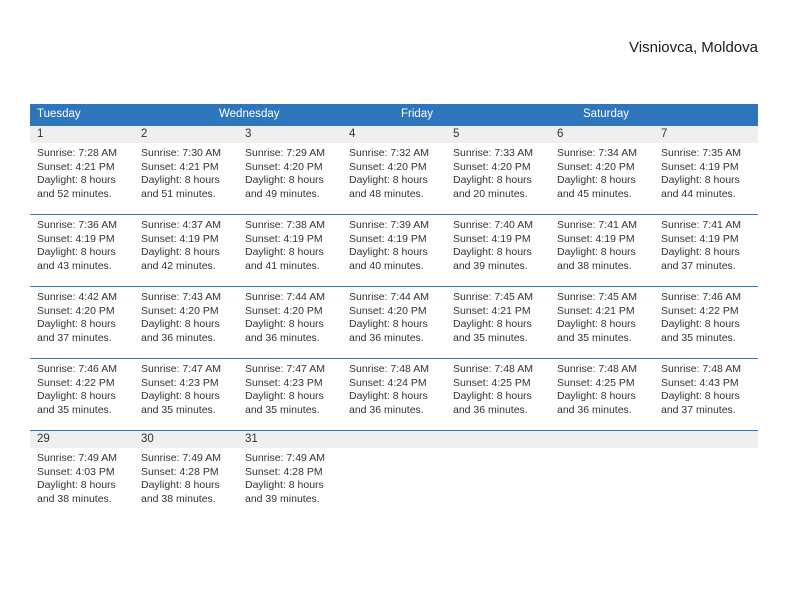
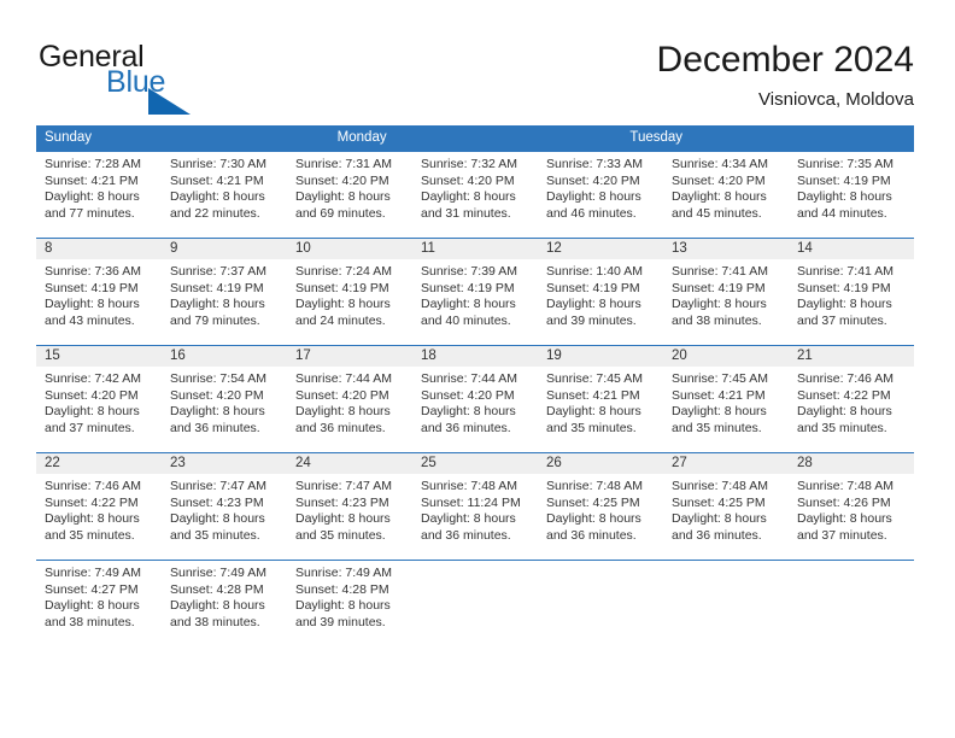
+ General
+ Blue
+ December 2024
  Visniovca, Moldova
+ Sunday
+ Monday
  Tuesday
- Wednesday
- Friday
- Saturday
- 1
- 2
- 3
- 4
- 5
- 6
- 7
  Sunrise: 7:28 AM
  Sunset: 4:21 PM
  Daylight: 8 hours
- and 52 minutes.
+ and 77 minutes.
  Sunrise: 7:30 AM
  Sunset: 4:21 PM
  Daylight: 8 hours
- and 51 minutes.
+ and 22 minutes.
- Sunrise: 7:29 AM
+ Sunrise: 7:31 AM
  Sunset: 4:20 PM
  Daylight: 8 hours
- and 49 minutes.
+ and 69 minutes.
  Sunrise: 7:32 AM
  Sunset: 4:20 PM
  Daylight: 8 hours
- and 48 minutes.
+ and 31 minutes.
  Sunrise: 7:33 AM
  Sunset: 4:20 PM
  Daylight: 8 hours
- and 20 minutes.
+ and 46 minutes.
- Sunrise: 7:34 AM
+ Sunrise: 4:34 AM
  Sunset: 4:20 PM
  Daylight: 8 hours
  and 45 minutes.
  Sunrise: 7:35 AM
  Sunset: 4:19 PM
  Daylight: 8 hours
  and 44 minutes.
+ 8
+ 9
+ 10
+ 11
+ 12
+ 13
+ 14
  Sunrise: 7:36 AM
  Sunset: 4:19 PM
  Daylight: 8 hours
  and 43 minutes.
- Sunrise: 4:37 AM
+ Sunrise: 7:37 AM
  Sunset: 4:19 PM
  Daylight: 8 hours
- and 42 minutes.
+ and 79 minutes.
- Sunrise: 7:38 AM
+ Sunrise: 7:24 AM
  Sunset: 4:19 PM
  Daylight: 8 hours
- and 41 minutes.
+ and 24 minutes.
  Sunrise: 7:39 AM
  Sunset: 4:19 PM
  Daylight: 8 hours
  and 40 minutes.
- Sunrise: 7:40 AM
+ Sunrise: 1:40 AM
  Sunset: 4:19 PM
  Daylight: 8 hours
  and 39 minutes.
  Sunrise: 7:41 AM
  Sunset: 4:19 PM
  Daylight: 8 hours
  and 38 minutes.
  Sunrise: 7:41 AM
  Sunset: 4:19 PM
  Daylight: 8 hours
  and 37 minutes.
+ 15
+ 16
+ 17
+ 18
+ 19
+ 20
+ 21
- Sunrise: 4:42 AM
+ Sunrise: 7:42 AM
  Sunset: 4:20 PM
  Daylight: 8 hours
  and 37 minutes.
- Sunrise: 7:43 AM
+ Sunrise: 7:54 AM
  Sunset: 4:20 PM
  Daylight: 8 hours
  and 36 minutes.
  Sunrise: 7:44 AM
  Sunset: 4:20 PM
  Daylight: 8 hours
  and 36 minutes.
  Sunrise: 7:44 AM
  Sunset: 4:20 PM
  Daylight: 8 hours
  and 36 minutes.
  Sunrise: 7:45 AM
  Sunset: 4:21 PM
  Daylight: 8 hours
  and 35 minutes.
  Sunrise: 7:45 AM
  Sunset: 4:21 PM
  Daylight: 8 hours
  and 35 minutes.
  Sunrise: 7:46 AM
  Sunset: 4:22 PM
  Daylight: 8 hours
  and 35 minutes.
+ 22
+ 23
+ 24
+ 25
+ 26
+ 27
+ 28
  Sunrise: 7:46 AM
  Sunset: 4:22 PM
  Daylight: 8 hours
  and 35 minutes.
  Sunrise: 7:47 AM
  Sunset: 4:23 PM
  Daylight: 8 hours
  and 35 minutes.
  Sunrise: 7:47 AM
  Sunset: 4:23 PM
  Daylight: 8 hours
  and 35 minutes.
  Sunrise: 7:48 AM
- Sunset: 4:24 PM
+ Sunset: 11:24 PM
  Daylight: 8 hours
  and 36 minutes.
  Sunrise: 7:48 AM
  Sunset: 4:25 PM
  Daylight: 8 hours
  and 36 minutes.
  Sunrise: 7:48 AM
  Sunset: 4:25 PM
  Daylight: 8 hours
  and 36 minutes.
  Sunrise: 7:48 AM
- Sunset: 4:43 PM
+ Sunset: 4:26 PM
  Daylight: 8 hours
  and 37 minutes.
- 29
- 30
- 31
  Sunrise: 7:49 AM
- Sunset: 4:03 PM
+ Sunset: 4:27 PM
  Daylight: 8 hours
  and 38 minutes.
  Sunrise: 7:49 AM
  Sunset: 4:28 PM
  Daylight: 8 hours
  and 38 minutes.
  Sunrise: 7:49 AM
  Sunset: 4:28 PM
  Daylight: 8 hours
  and 39 minutes.
